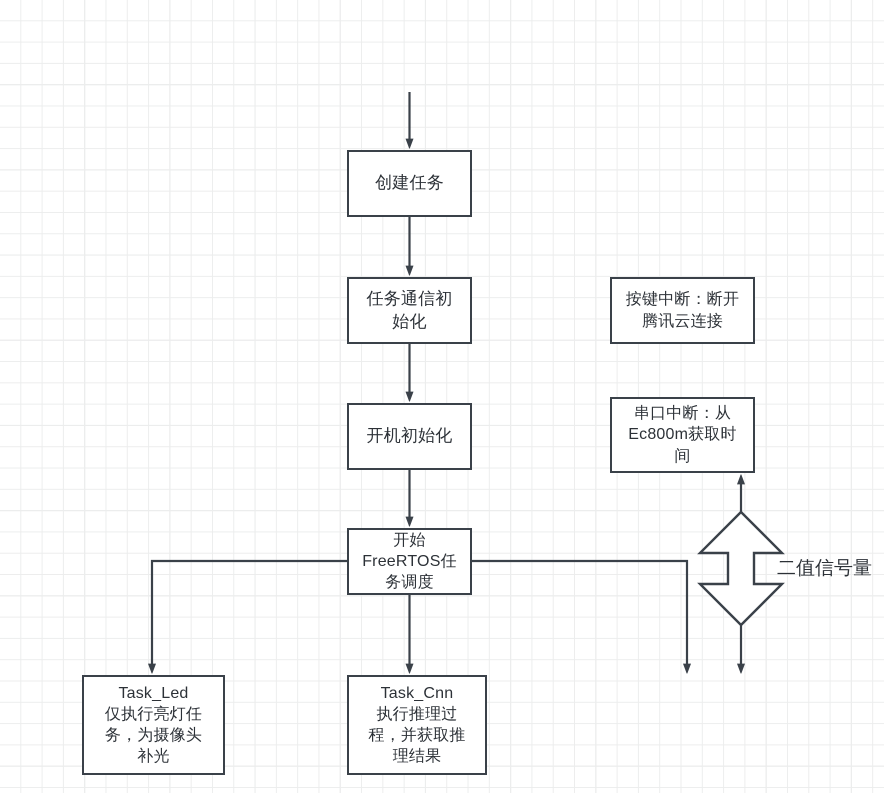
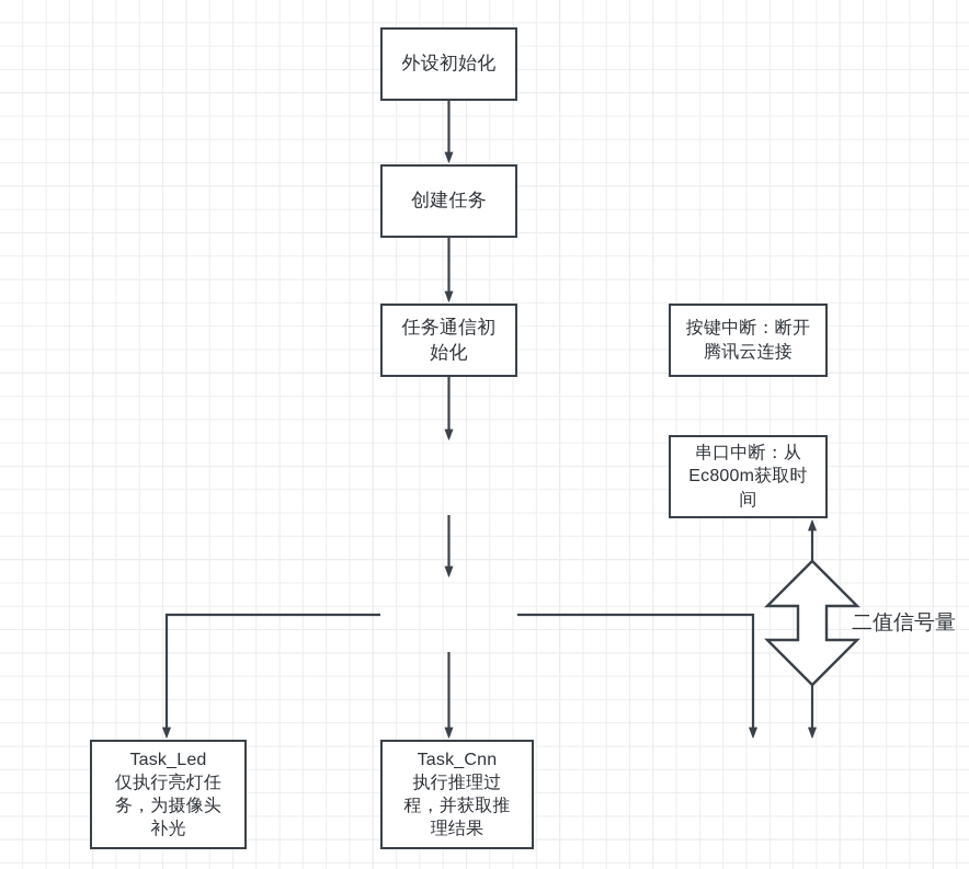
+ 外设初始化
  创建任务
  任务通信初
  始化
- 开机初始化
- 开始
- FreeRTOS任
- 务调度
  按键中断：断开
  腾讯云连接
  串口中断：从
  Ec800m获取时
  间
  Task_Led
  仅执行亮灯任
  务，为摄像头
  补光
  Task_Cnn
  执行推理过
  程，并获取推
  理结果
  二值信号量
